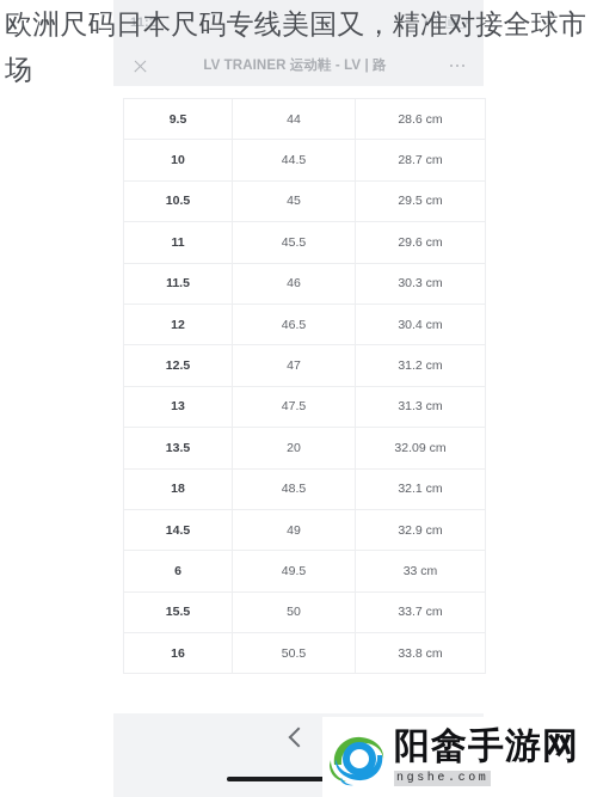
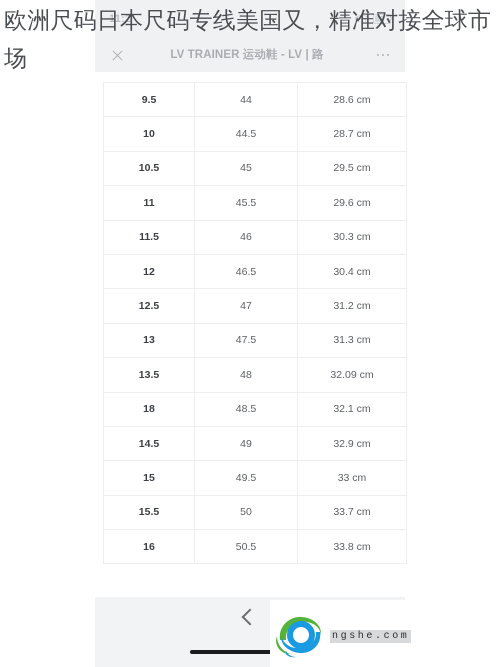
  11:2
  LV TRAINER 运动鞋 - LV | 路
  9.5	44	28.6 cm
  10	44.5	28.7 cm
  10.5	45	29.5 cm
  11	45.5	29.6 cm
  11.5	46	30.3 cm
  12	46.5	30.4 cm
  12.5	47	31.2 cm
  13	47.5	31.3 cm
- 13.5	20	32.09 cm
+ 13.5	48	32.09 cm
  18	48.5	32.1 cm
  14.5	49	32.9 cm
- 6	49.5	33 cm
+ 15	49.5	33 cm
  15.5	50	33.7 cm
  16	50.5	33.8 cm
  欧洲尺码日本尺码专线美国又，精准对接全球市场
- 阳畲手游网
  ngshe.com
